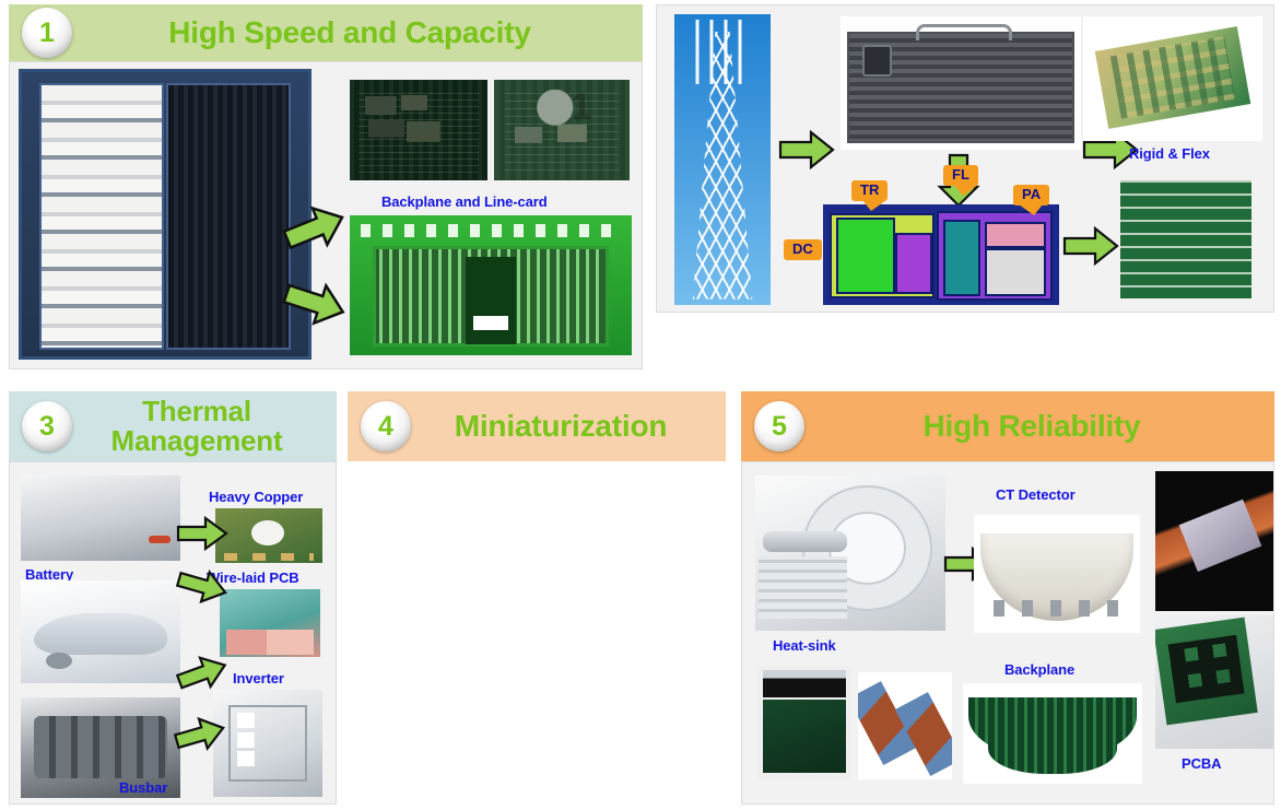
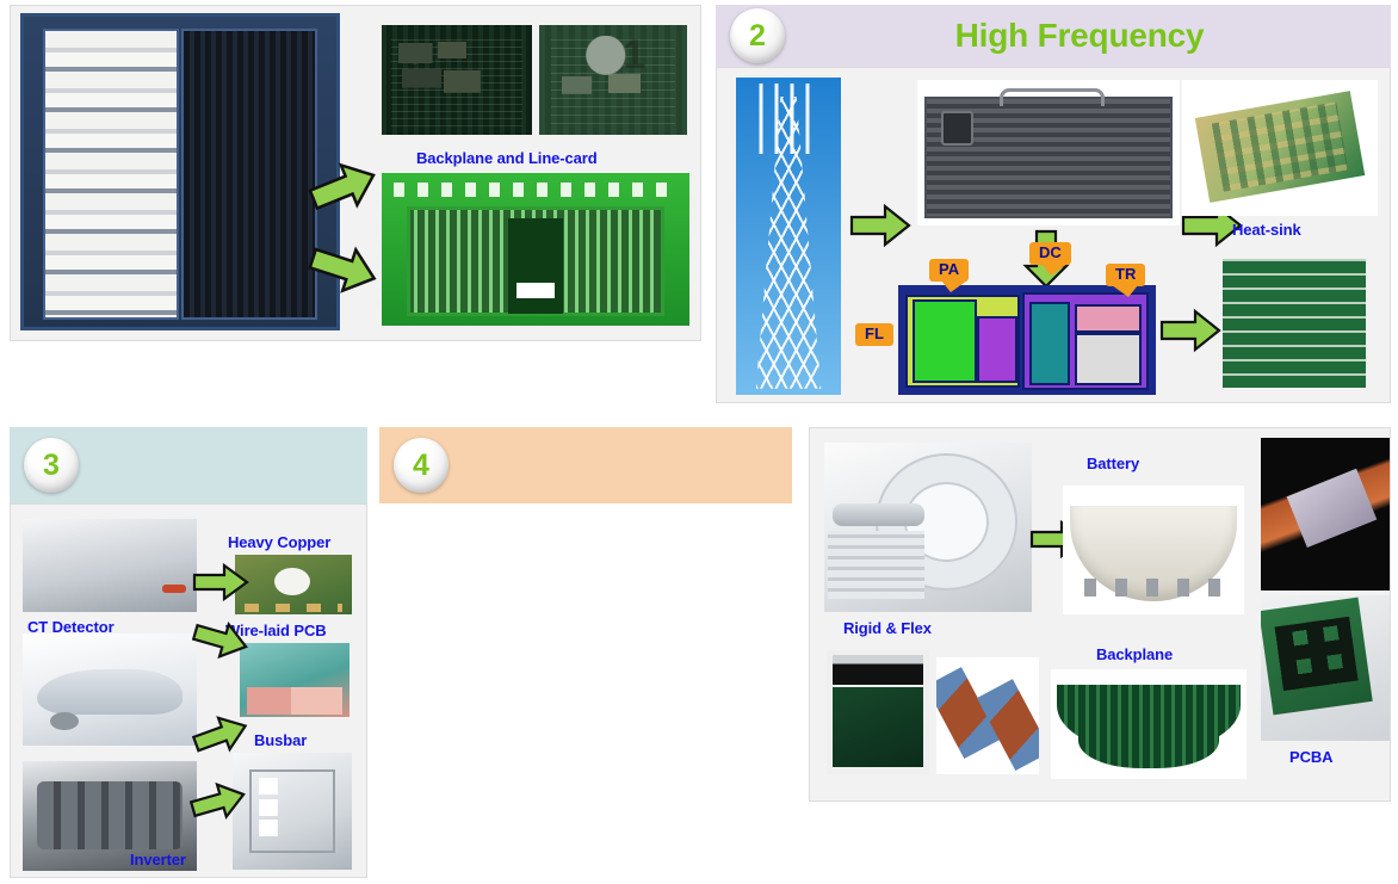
- 1
- High Speed and Capacity
  Backplane and Line-card
+ 2
+ High Frequency
- Rigid & Flex
+ Heat-sink
- TR
+ PA
- FL
+ DC
- PA
+ TR
- DC
+ FL
  3
- Thermal
- Management
- Battery
+ CT Detector
- Busbar
+ Inverter
  Heavy Copper
  ire-laid PCB
- Inverter
+ Busbar
  4
- Miniaturization
- 5
- High Reliability
- Heat-sink
+ Rigid & Flex
- CT Detector
+ Battery
  PCBA
  Backplane
